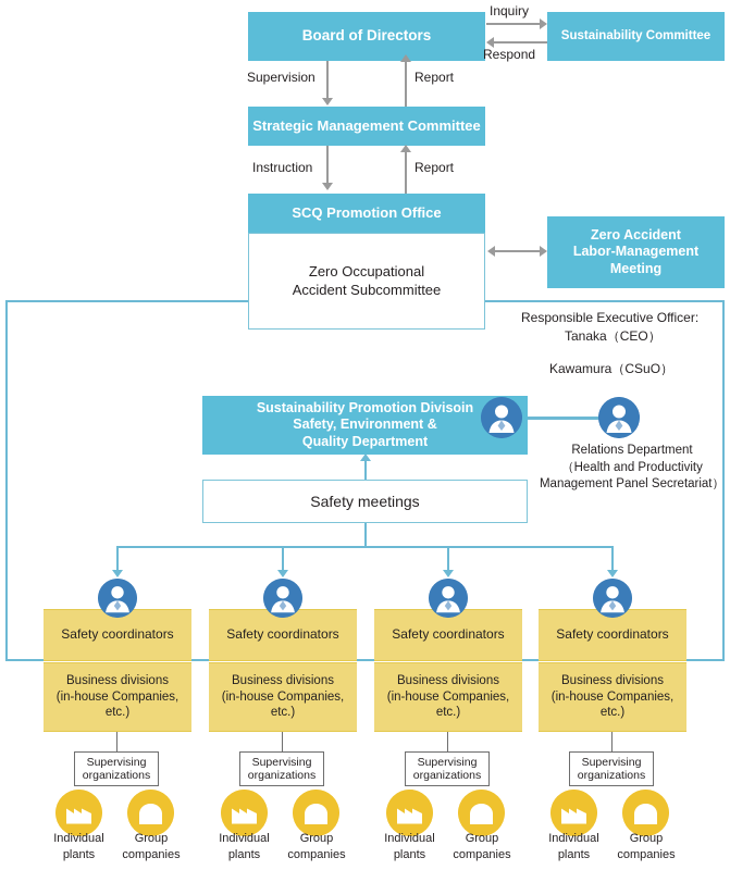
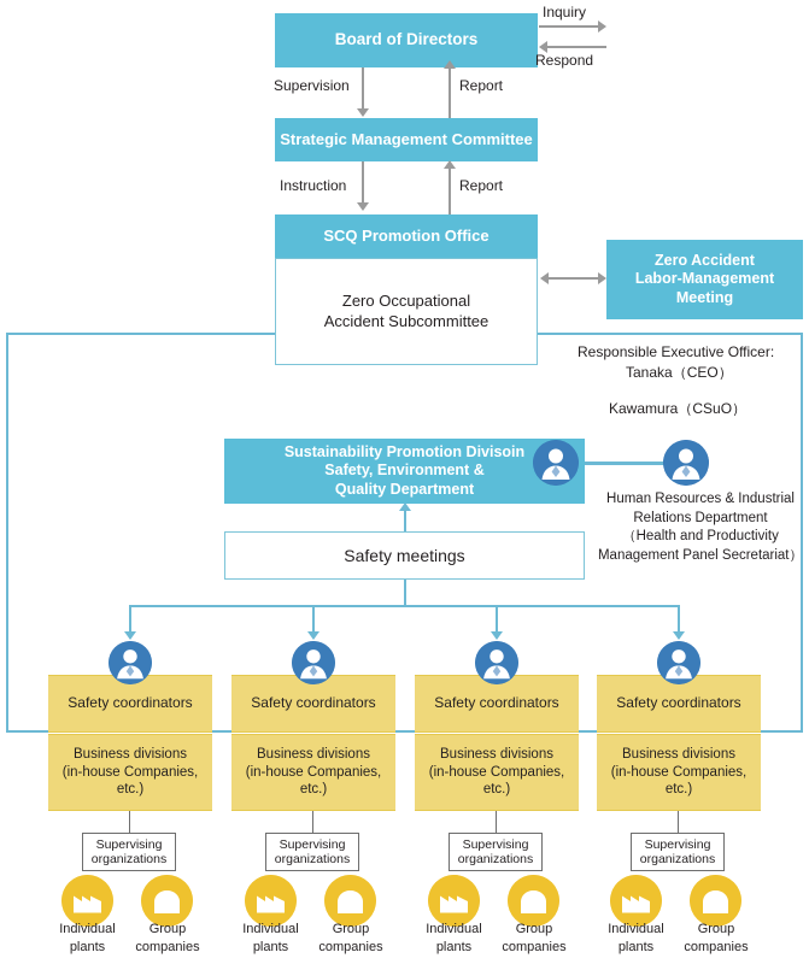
  Board of Directors
- Sustainability Committee
  Inquiry
  Respond
  Supervision
  Report
  Strategic Management Committee
  Instruction
  Report
  SCQ Promotion Office
  Zero Occupational
  Accident Subcommittee
  Zero Accident
  Labor-Management
  Meeting
  Responsible Executive Officer:
  Tanaka（CEO）
  Kawamura（CSuO）
  Sustainability Promotion Divisoin
  Safety, Environment &
  Quality Department
+ Human Resources & Industrial
  Relations Department
  （Health and Productivity
  Management Panel Secretariat）
  Safety meetings
  Safety coordinators
  Business divisions
  (in-house Companies, etc.)
  Supervising
  organizations
  Individual
  plants
  Group
  companies
  Safety coordinators
  Business divisions
  (in-house Companies, etc.)
  Supervising
  organizations
  Individual
  plants
  Group
  companies
  Safety coordinators
  Business divisions
  (in-house Companies, etc.)
  Supervising
  organizations
  Individual
  plants
  Group
  companies
  Safety coordinators
  Business divisions
  (in-house Companies, etc.)
  Supervising
  organizations
  Individual
  plants
  Group
  companies
